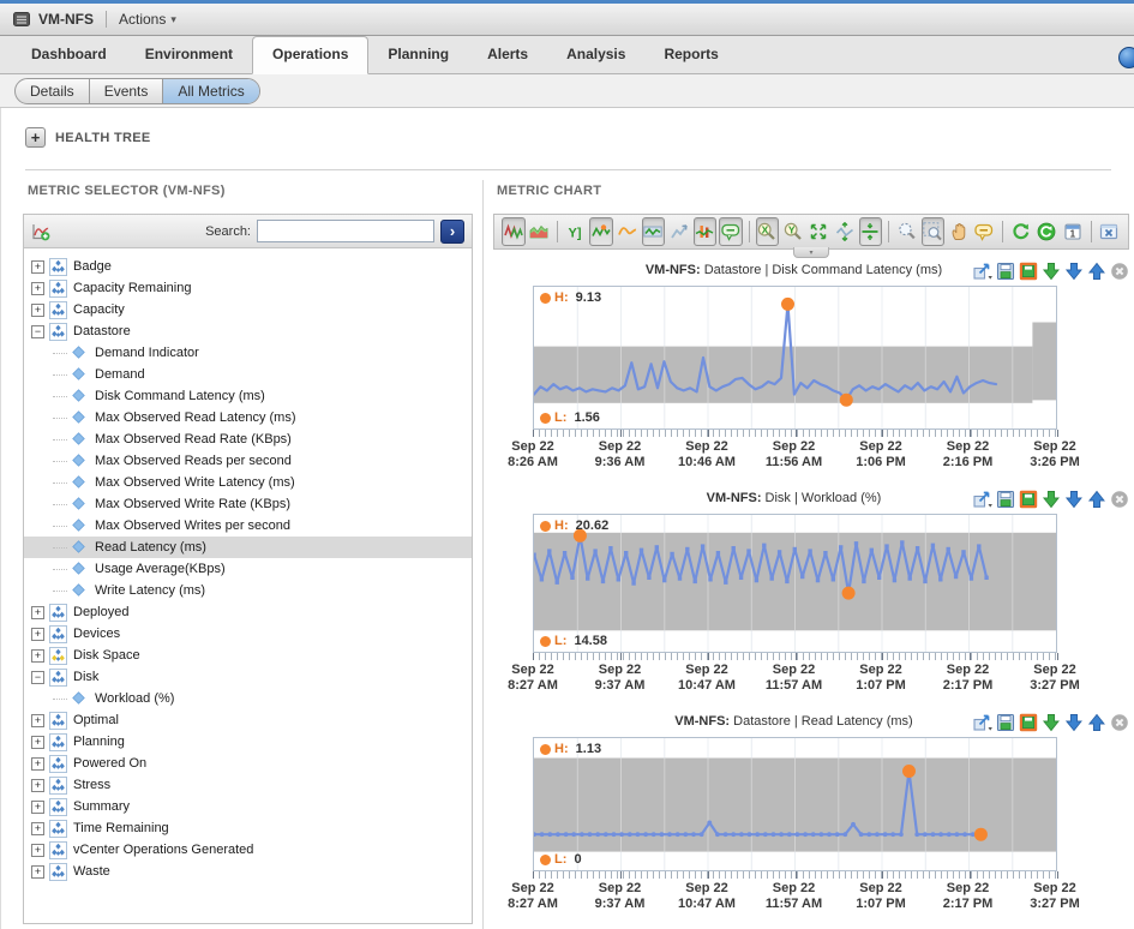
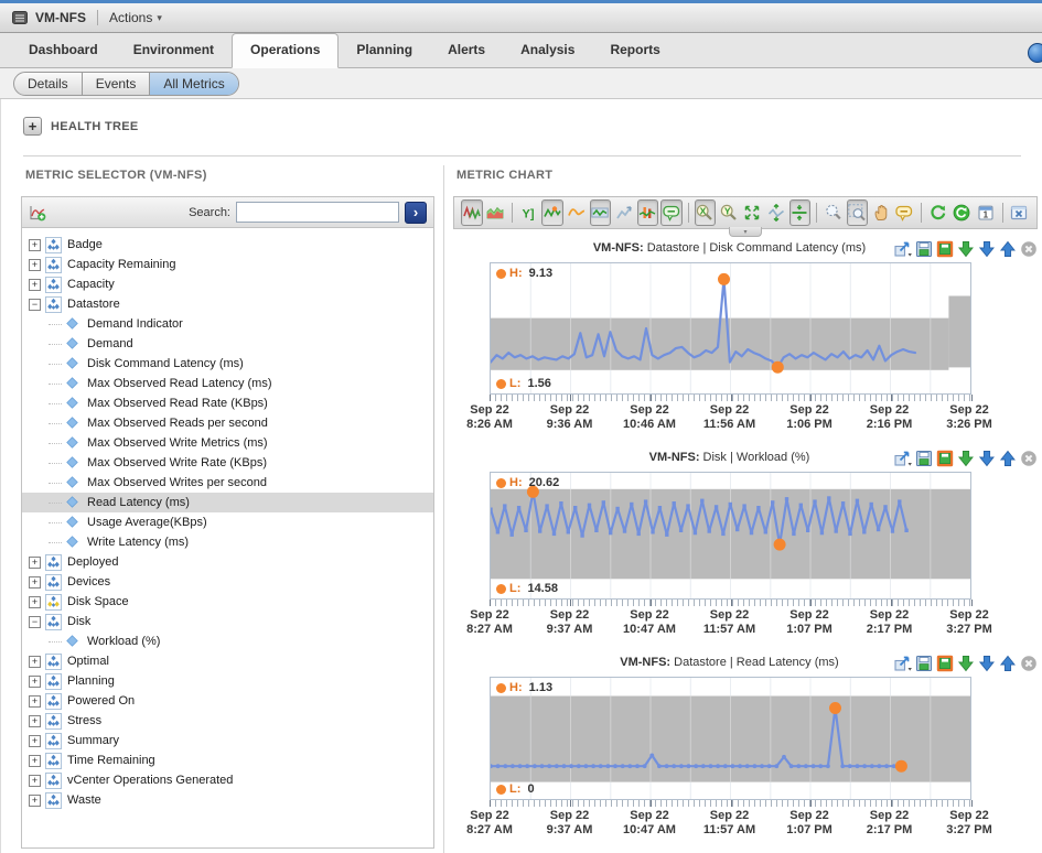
  VM-NFS
  Actions
  ▾
  Dashboard
  Environment
  Operations
  Planning
  Alerts
  Analysis
  Reports
  Details
  Events
  All Metrics
  +
  HEALTH TREE
  METRIC SELECTOR (VM-NFS)
  METRIC CHART
  Search:
  ›
  +
  Badge
  +
  Capacity Remaining
  +
  Capacity
  −
  Datastore
  Demand Indicator
  Demand
  Disk Command Latency (ms)
  Max Observed Read Latency (ms)
  Max Observed Read Rate (KBps)
  Max Observed Reads per second
- Max Observed Write Latency (ms)
+ Max Observed Write Metrics (ms)
  Max Observed Write Rate (KBps)
  Max Observed Writes per second
  Read Latency (ms)
  Usage Average(KBps)
  Write Latency (ms)
  +
  Deployed
  +
  Devices
  +
  Disk Space
  −
  Disk
  Workload (%)
  +
  Optimal
  +
  Planning
  +
  Powered On
  +
  Stress
  +
  Summary
  +
  Time Remaining
  +
  vCenter Operations Generated
  +
  Waste
  Y]
  X
  Y
  1
  VM-NFS: Datastore | Disk Command Latency (ms)
  H:
  9.13
  L:
  1.56
  Sep 22
  8:26 AM
  Sep 22
  9:36 AM
  Sep 22
  10:46 AM
  Sep 22
  11:56 AM
  Sep 22
  1:06 PM
  Sep 22
  2:16 PM
  Sep 22
  3:26 PM
  VM-NFS: Disk | Workload (%)
  H:
  20.62
  L:
  14.58
  Sep 22
  8:27 AM
  Sep 22
  9:37 AM
  Sep 22
  10:47 AM
  Sep 22
  11:57 AM
  Sep 22
  1:07 PM
  Sep 22
  2:17 PM
  Sep 22
  3:27 PM
  VM-NFS: Datastore | Read Latency (ms)
  H:
  1.13
  L:
  0
  Sep 22
  8:27 AM
  Sep 22
  9:37 AM
  Sep 22
  10:47 AM
  Sep 22
  11:57 AM
  Sep 22
  1:07 PM
  Sep 22
  2:17 PM
  Sep 22
  3:27 PM
